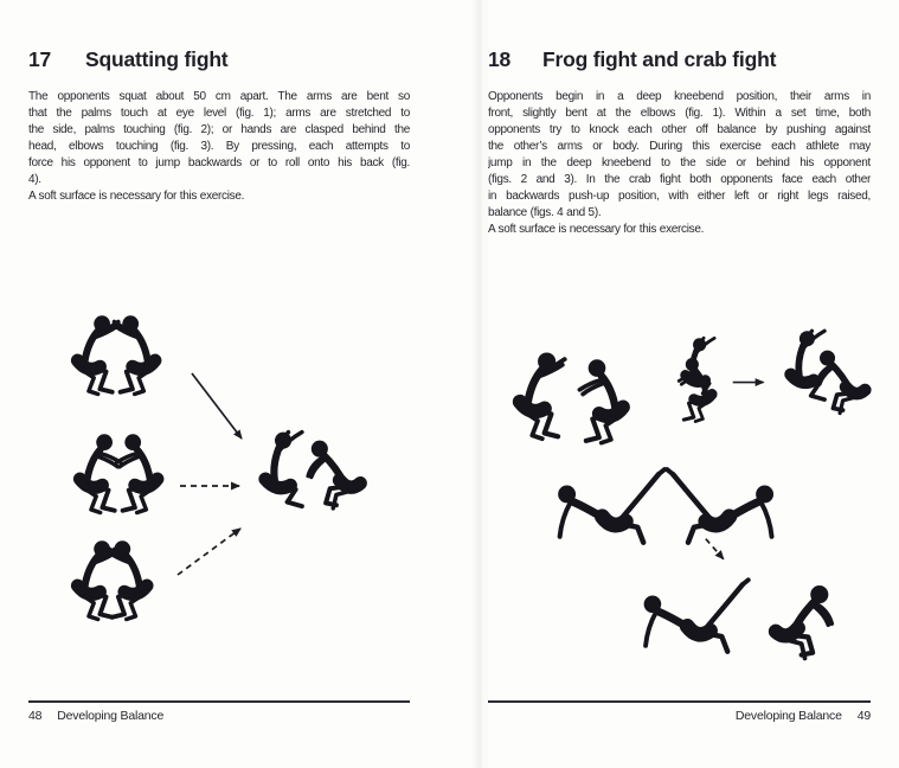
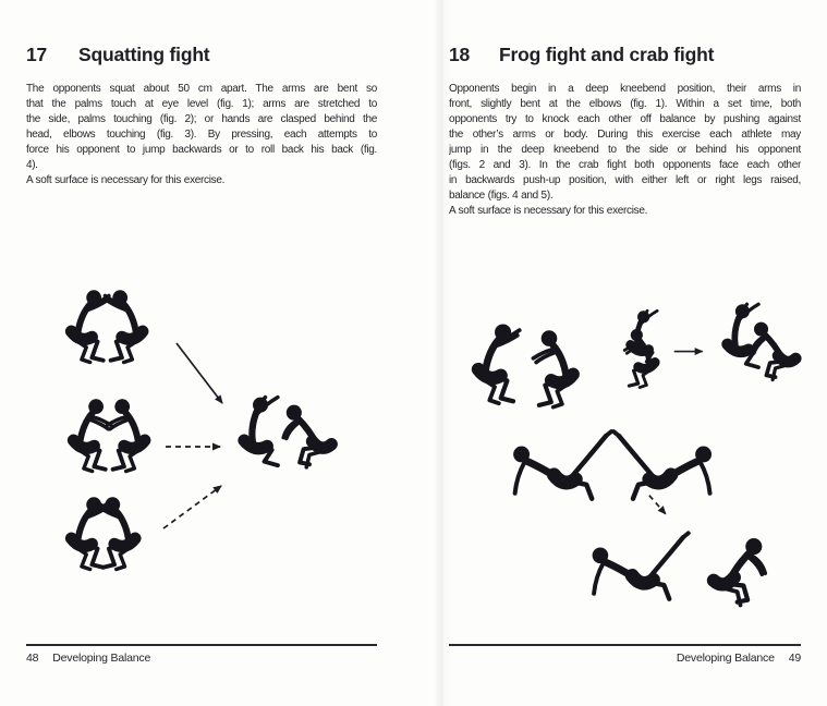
  17
  Squatting fight
  The opponents squat about 50 cm apart. The arms are bent so
  that the palms touch at eye level (fig. 1); arms are stretched to
  the side, palms touching (fig. 2); or hands are clasped behind the
  head, elbows touching (fig. 3). By pressing, each attempts to
- force his opponent to jump backwards or to roll onto his back (fig.
+ force his opponent to jump backwards or to roll back his back (fig.
  4).
  A soft surface is necessary for this exercise.
  48
  Developing Balance
  18
  Frog fight and crab fight
  Opponents begin in a deep kneebend position, their arms in
  front, slightly bent at the elbows (fig. 1). Within a set time, both
  opponents try to knock each other off balance by pushing against
  the other’s arms or body. During this exercise each athlete may
  jump in the deep kneebend to the side or behind his opponent
  (figs. 2 and 3). In the crab fight both opponents face each other
  in backwards push-up position, with either left or right legs raised,
  balance (figs. 4 and 5).
  A soft surface is necessary for this exercise.
  Developing Balance
  49
